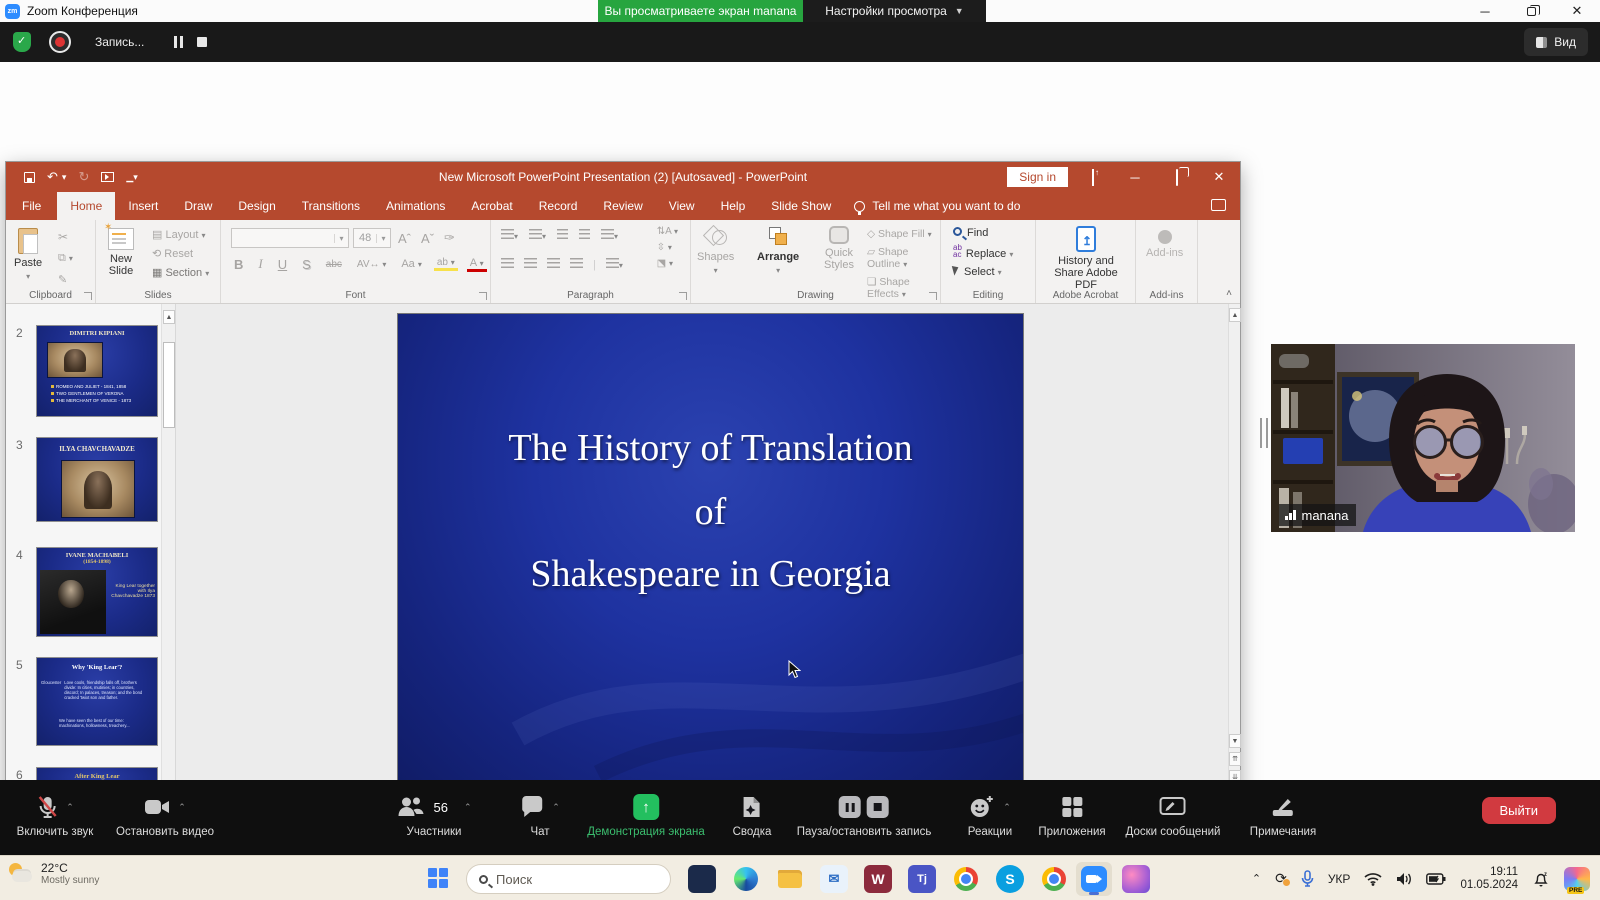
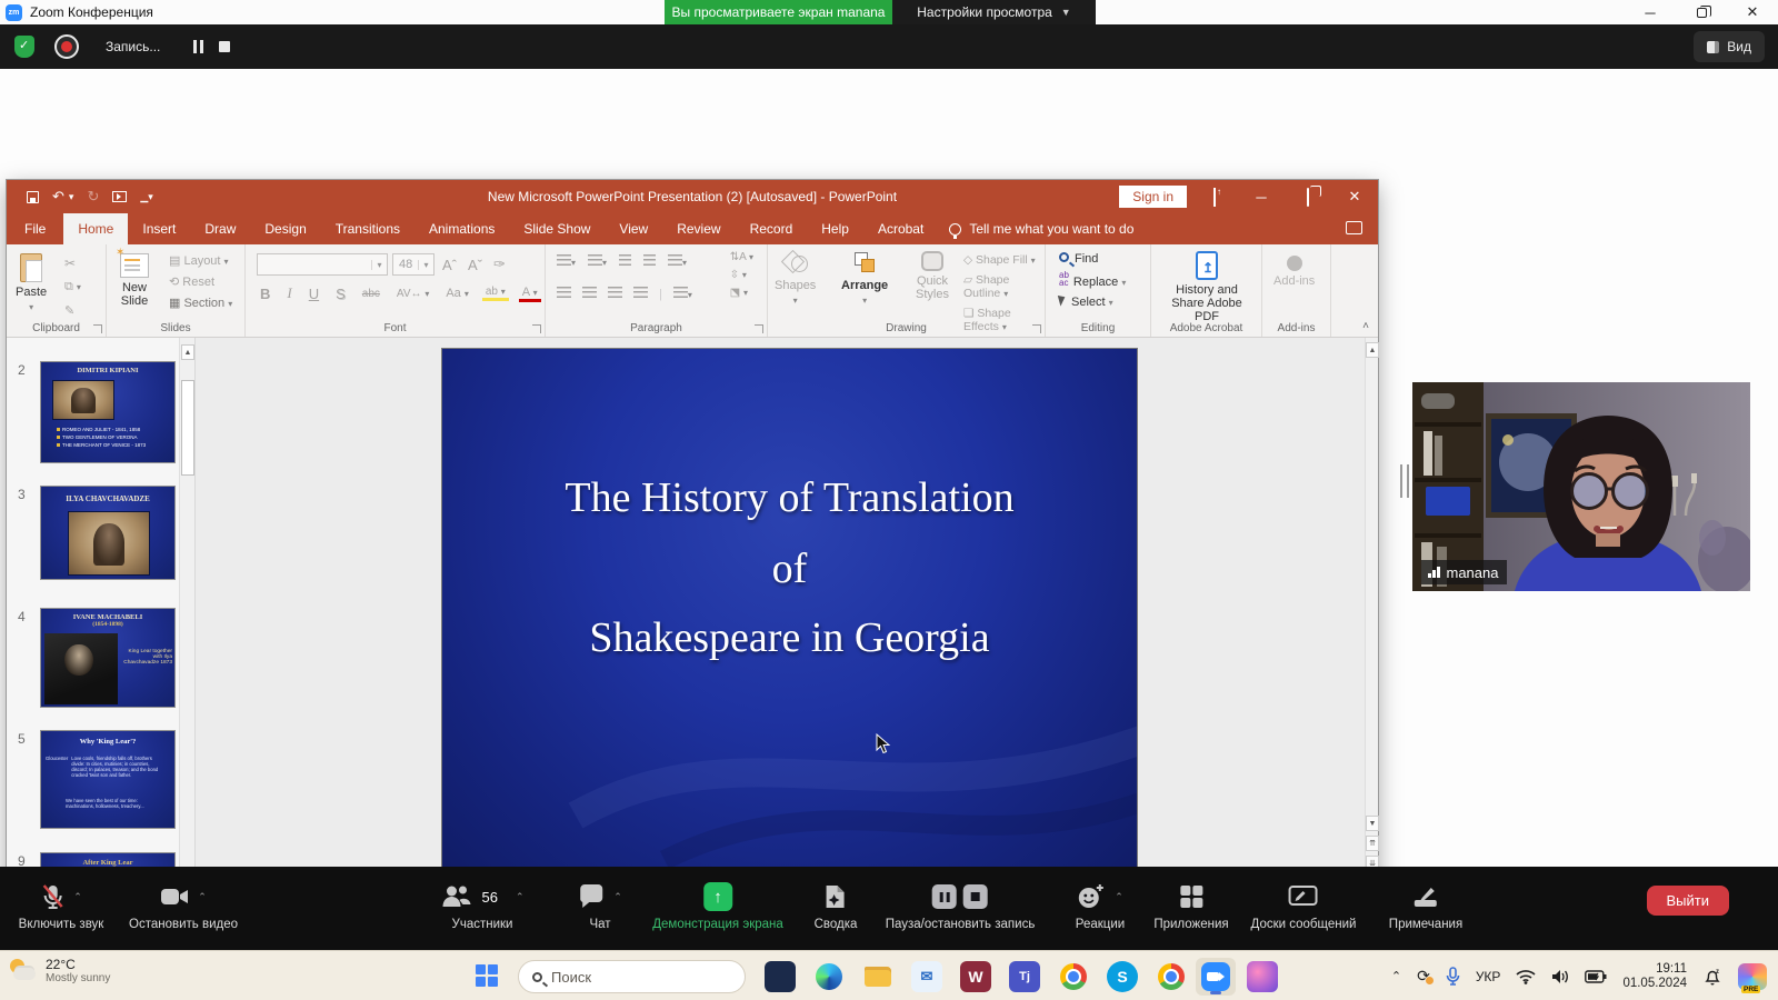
  Zoom Конференция
  Вы просматриваете экран manana
  Настройки просмотра
  ▼
  ─
  ✕
  Запись...
  Вид
  ↶
  ▾
  ↻
  ▁▾
  New Microsoft PowerPoint Presentation (2) [Autosaved] - PowerPoint
  Sign in
  ─
  ✕
  File
  Home
  Insert
  Draw
  Design
  Transitions
  Animations
- Acrobat
+ Slide Show
- Record
+ View
  Review
- View
+ Record
  Help
- Slide Show
+ Acrobat
  Tell me what you want to do
  Paste
  ▾
  ✂
  ⧉ ▾
  ✎
  Clipboard
  New Slide
  ▤ Layout ▾
  ⟲ Reset
  ▦ Section ▾
  Slides
  ▾
  48
  ▾
  Aˆ
  Aˇ
  ✑
  B
  I
  U
  S
  abc
  AV↔ ▾
  Aa ▾
  ab ▾
  A ▾
  Font
  ▾
  ▾
  ▾
  |
  ▾
  ⇅A ▾
  ⇳ ▾
  ⬔ ▾
  Paragraph
  Shapes
  ▾
  Arrange
  ▾
  Quick Styles
  ◇ Shape Fill ▾
  ▱ Shape Outline ▾
  ❏ Shape Effects ▾
  Drawing
  Find
  ab
  ac Replace ▾
  Select ▾
  Editing
  History and Share Adobe PDF
  Adobe Acrobat
  Add-ins
  Add-ins
  ˄
  2
  3
  ILYA CHAVCHAVADZE
  4
  5
- 6
+ 9
  The History of Translation
  of
  Shakespeare in Georgia
  manana
  ⌃
  Включить звук
  ⌃
  Остановить видео
  56
  ⌃
  Участники
  ⌃
  Чат
  ↑
  Демонстрация экрана
  Сводка
  Пауза/остановить запись
  ⌃
  Реакции
  Приложения
  Доски сообщений
  Примечания
  Выйти
  22°C
  Mostly sunny
  Поиск
  ✉
  W
  Tj
  S
  ⌃
  ⟳
  УКР
  19:11
  01.05.2024
